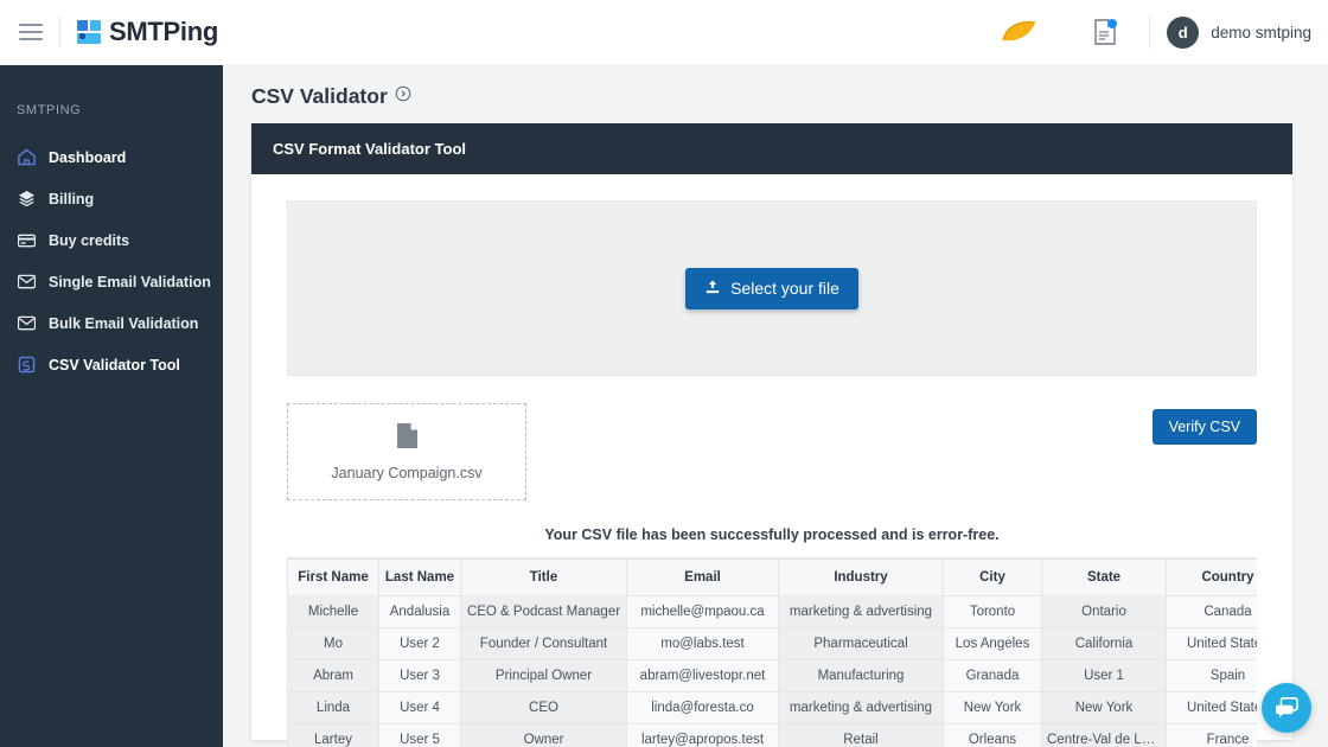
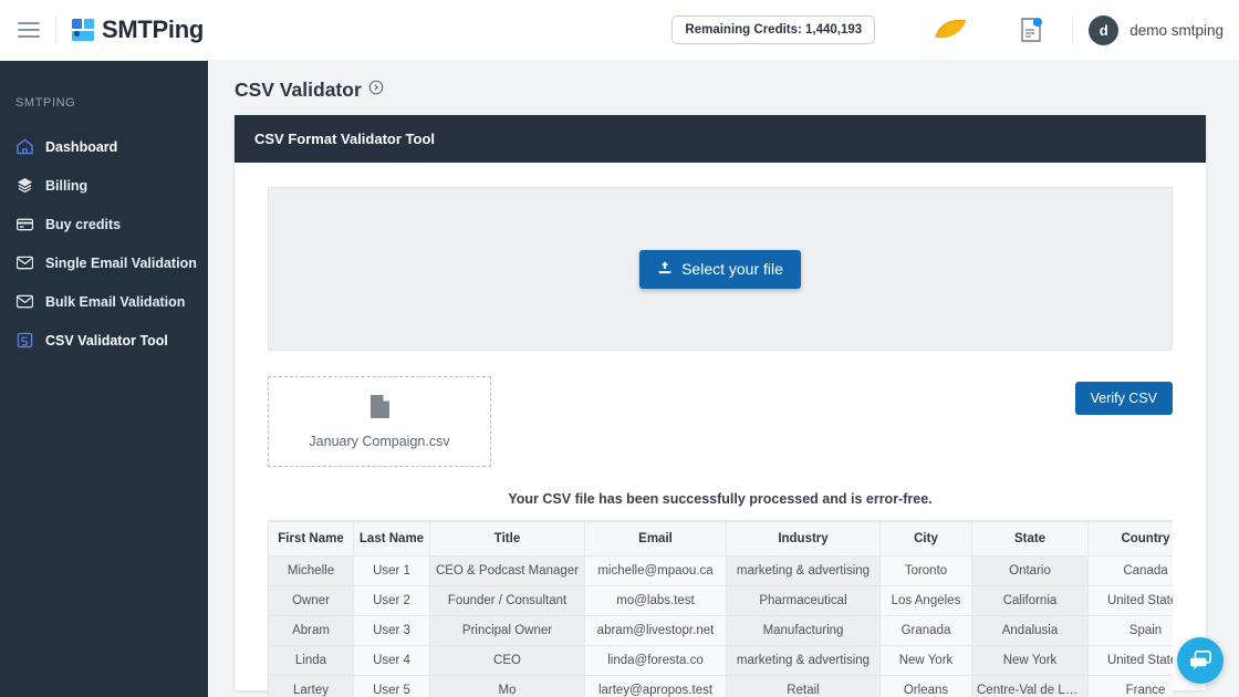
  SMTPing
+ Remaining Credits: 1,440,193
  d
  demo smtping
  SMTPING
  Dashboard
  Billing
  Buy credits
  Single Email Validation
  Bulk Email Validation
  CSV Validator Tool
  CSV Validator
  CSV Format Validator Tool
  Select your file
  January Compaign.csv
  Verify CSV
  Your CSV file has been successfully processed and is error-free.
  First Name	Last Name	Title	Email	Industry	City	State	Country
- Michelle	Andalusia	CEO & Podcast Manager	michelle@mpaou.ca	marketing & advertising	Toronto	Ontario	Canada
+ Michelle	User 1	CEO & Podcast Manager	michelle@mpaou.ca	marketing & advertising	Toronto	Ontario	Canada
- Mo	User 2	Founder / Consultant	mo@labs.test	Pharmaceutical	Los Angeles	California	United Stat
+ Owner	User 2	Founder / Consultant	mo@labs.test	Pharmaceutical	Los Angeles	California	United Stat
- Abram	User 3	Principal Owner	abram@livestopr.net	Manufacturing	Granada	User 1	Spain
+ Abram	User 3	Principal Owner	abram@livestopr.net	Manufacturing	Granada	Andalusia	Spain
  Linda	User 4	CEO	linda@foresta.co	marketing & advertising	New York	New York	United Stat
- Lartey	User 5	Owner	lartey@apropos.test	Retail	Orleans	Centre-Val de Loire	France
+ Lartey	User 5	Mo	lartey@apropos.test	Retail	Orleans	Centre-Val de Loire	France
